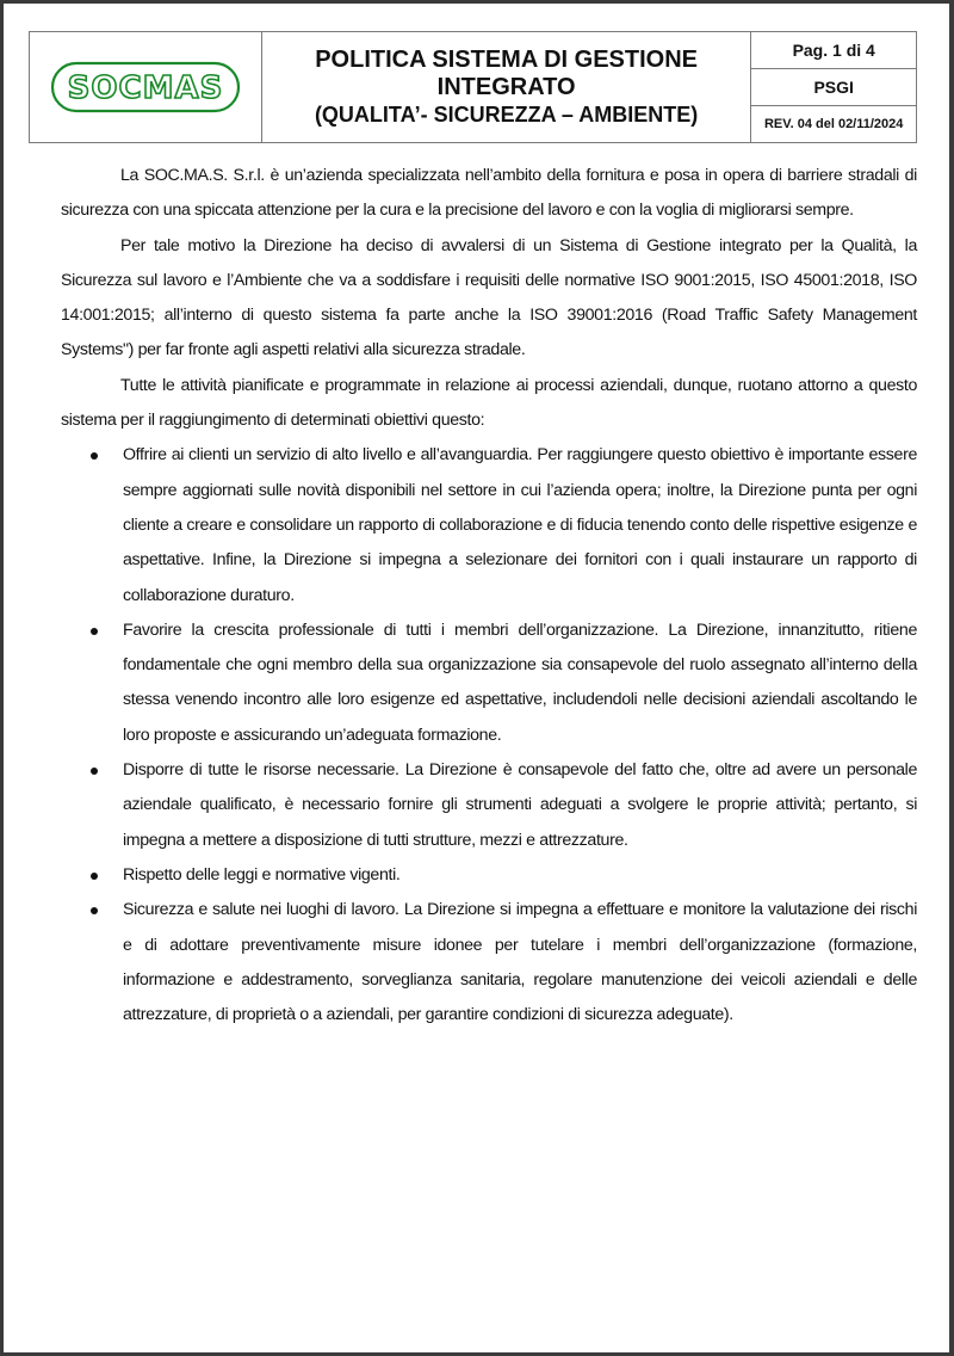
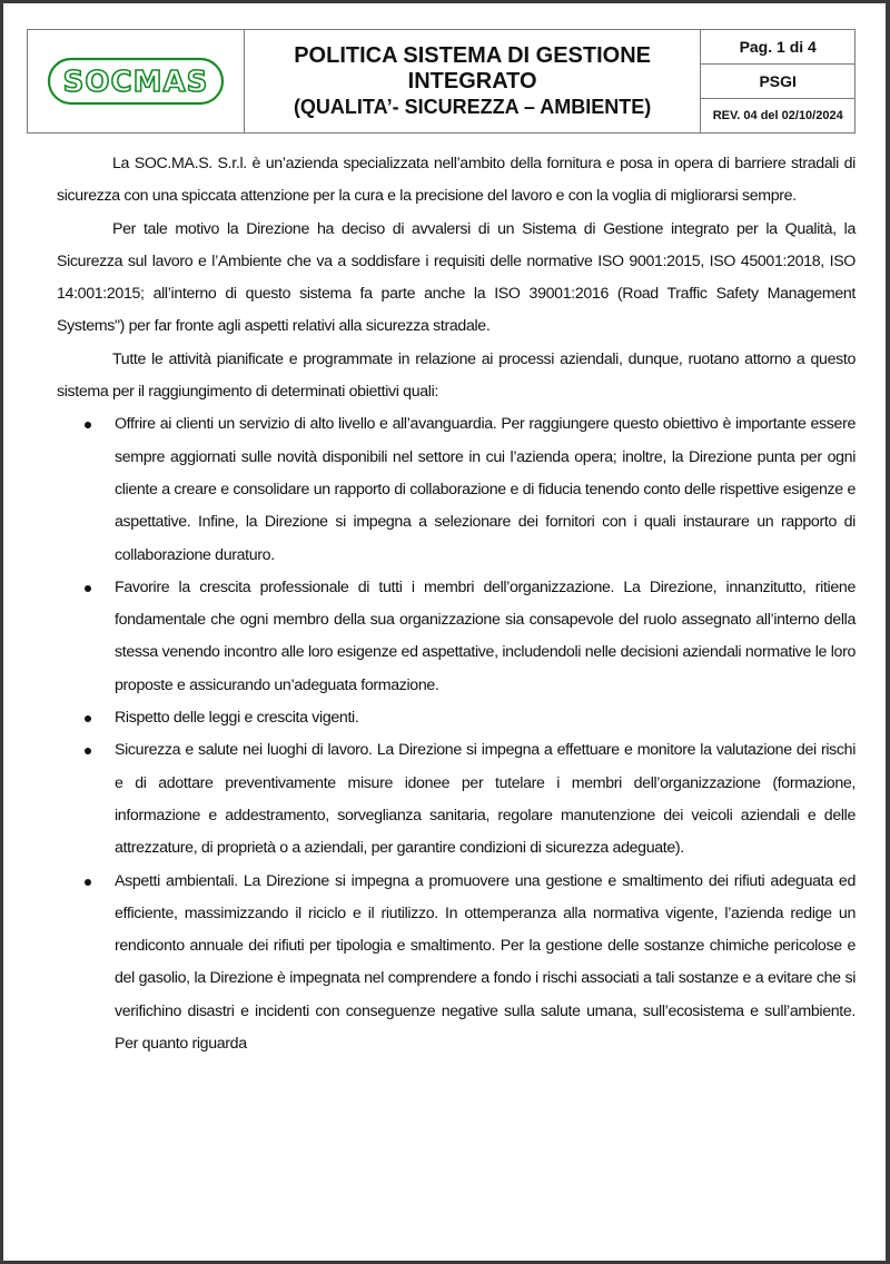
  SOCMAS	POLITICA SISTEMA DI GESTIONE INTEGRATO (QUALITA’- SICUREZZA – AMBIENTE)	Pag. 1 di 4
  PSGI
- REV. 04 del 02/11/2024
+ REV. 04 del 02/10/2024
  La SOC.MA.S. S.r.l. è un’azienda specializzata nell’ambito della fornitura e posa in opera di barriere stradali di sicurezza con una spiccata attenzione per la cura e la precisione del lavoro e con la voglia di migliorarsi sempre.
  Per tale motivo la Direzione ha deciso di avvalersi di un Sistema di Gestione integrato per la Qualità, la Sicurezza sul lavoro e l’Ambiente che va a soddisfare i requisiti delle normative ISO 9001:2015, ISO 45001:2018, ISO 14:001:2015; all’interno di questo sistema fa parte anche la ISO 39001:2016 (Road Traffic Safety Management Systems") per far fronte agli aspetti relativi alla sicurezza stradale.
- Tutte le attività pianificate e programmate in relazione ai processi aziendali, dunque, ruotano attorno a questo sistema per il raggiungimento di determinati obiettivi questo:
+ Tutte le attività pianificate e programmate in relazione ai processi aziendali, dunque, ruotano attorno a questo sistema per il raggiungimento di determinati obiettivi quali:
  Offrire ai clienti un servizio di alto livello e all’avanguardia. Per raggiungere questo obiettivo è importante essere sempre aggiornati sulle novità disponibili nel settore in cui l’azienda opera; inoltre, la Direzione punta per ogni cliente a creare e consolidare un rapporto di collaborazione e di fiducia tenendo conto delle rispettive esigenze e aspettative. Infine, la Direzione si impegna a selezionare dei fornitori con i quali instaurare un rapporto di collaborazione duraturo.
- Favorire la crescita professionale di tutti i membri dell’organizzazione. La Direzione, innanzitutto, ritiene fondamentale che ogni membro della sua organizzazione sia consapevole del ruolo assegnato all’interno della stessa venendo incontro alle loro esigenze ed aspettative, includendoli nelle decisioni aziendali ascoltando le loro proposte e assicurando un’adeguata formazione.
+ Favorire la crescita professionale di tutti i membri dell’organizzazione. La Direzione, innanzitutto, ritiene fondamentale che ogni membro della sua organizzazione sia consapevole del ruolo assegnato all’interno della stessa venendo incontro alle loro esigenze ed aspettative, includendoli nelle decisioni aziendali normative le loro proposte e assicurando un’adeguata formazione.
- Disporre di tutte le risorse necessarie. La Direzione è consapevole del fatto che, oltre ad avere un personale aziendale qualificato, è necessario fornire gli strumenti adeguati a svolgere le proprie attività; pertanto, si impegna a mettere a disposizione di tutti strutture, mezzi e attrezzature.
- Rispetto delle leggi e normative vigenti.
+ Rispetto delle leggi e crescita vigenti.
  Sicurezza e salute nei luoghi di lavoro. La Direzione si impegna a effettuare e monitore la valutazione dei rischi e di adottare preventivamente misure idonee per tutelare i membri dell’organizzazione (formazione, informazione e addestramento, sorveglianza sanitaria, regolare manutenzione dei veicoli aziendali e delle attrezzature, di proprietà o a aziendali, per garantire condizioni di sicurezza adeguate).
+ Aspetti ambientali. La Direzione si impegna a promuovere una gestione e smaltimento dei rifiuti adeguata ed efficiente, massimizzando il riciclo e il riutilizzo. In ottemperanza alla normativa vigente, l’azienda redige un rendiconto annuale dei rifiuti per tipologia e smaltimento. Per la gestione delle sostanze chimiche pericolose e del gasolio, la Direzione è impegnata nel comprendere a fondo i rischi associati a tali sostanze e a evitare che si verifichino disastri e incidenti con conseguenze negative sulla salute umana, sull’ecosistema e sull’ambiente. Per quanto riguarda
